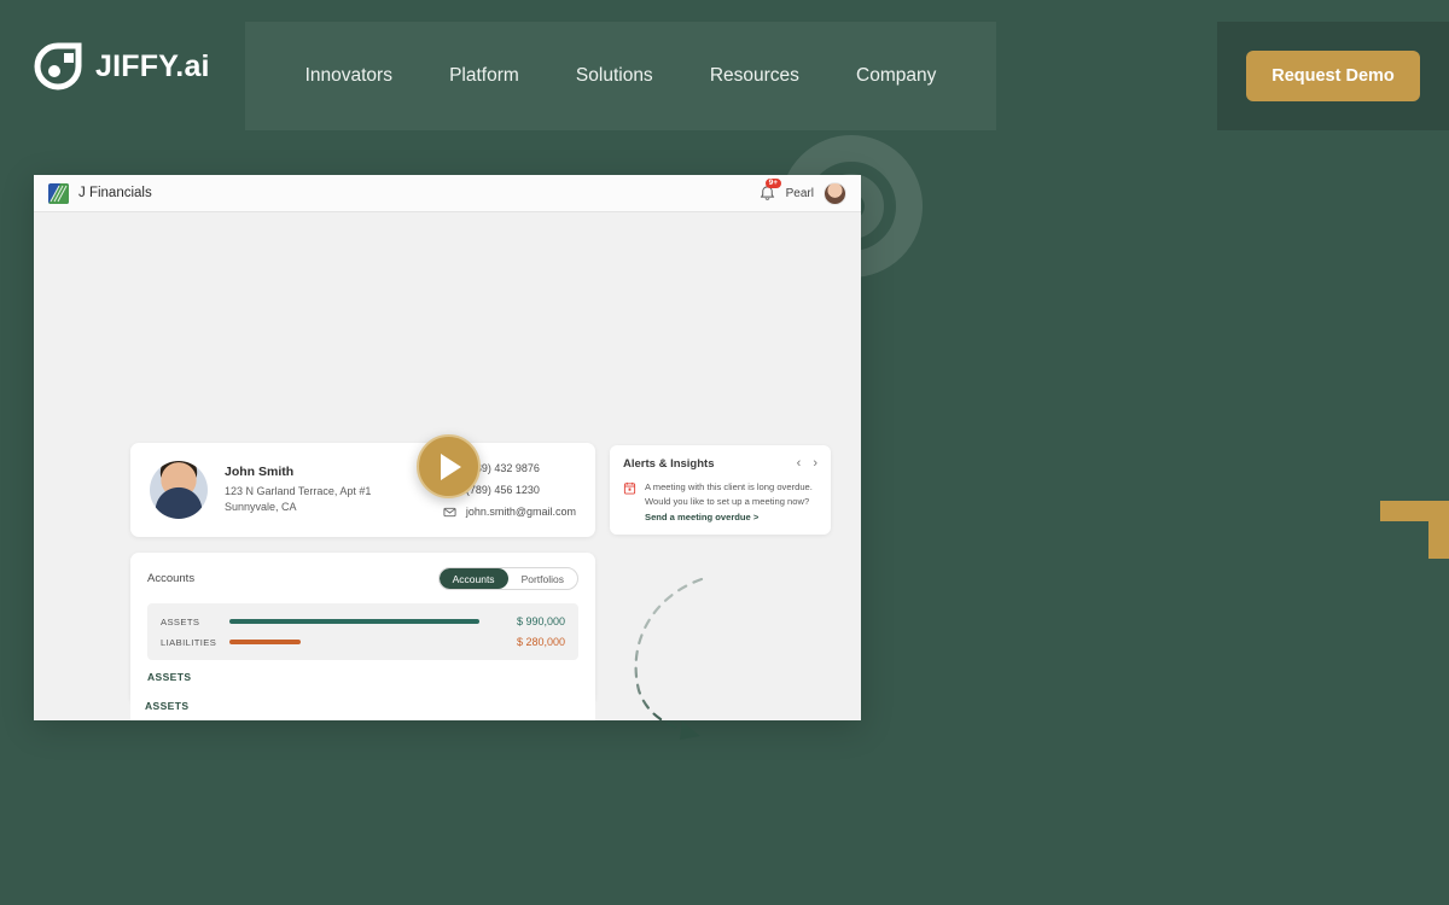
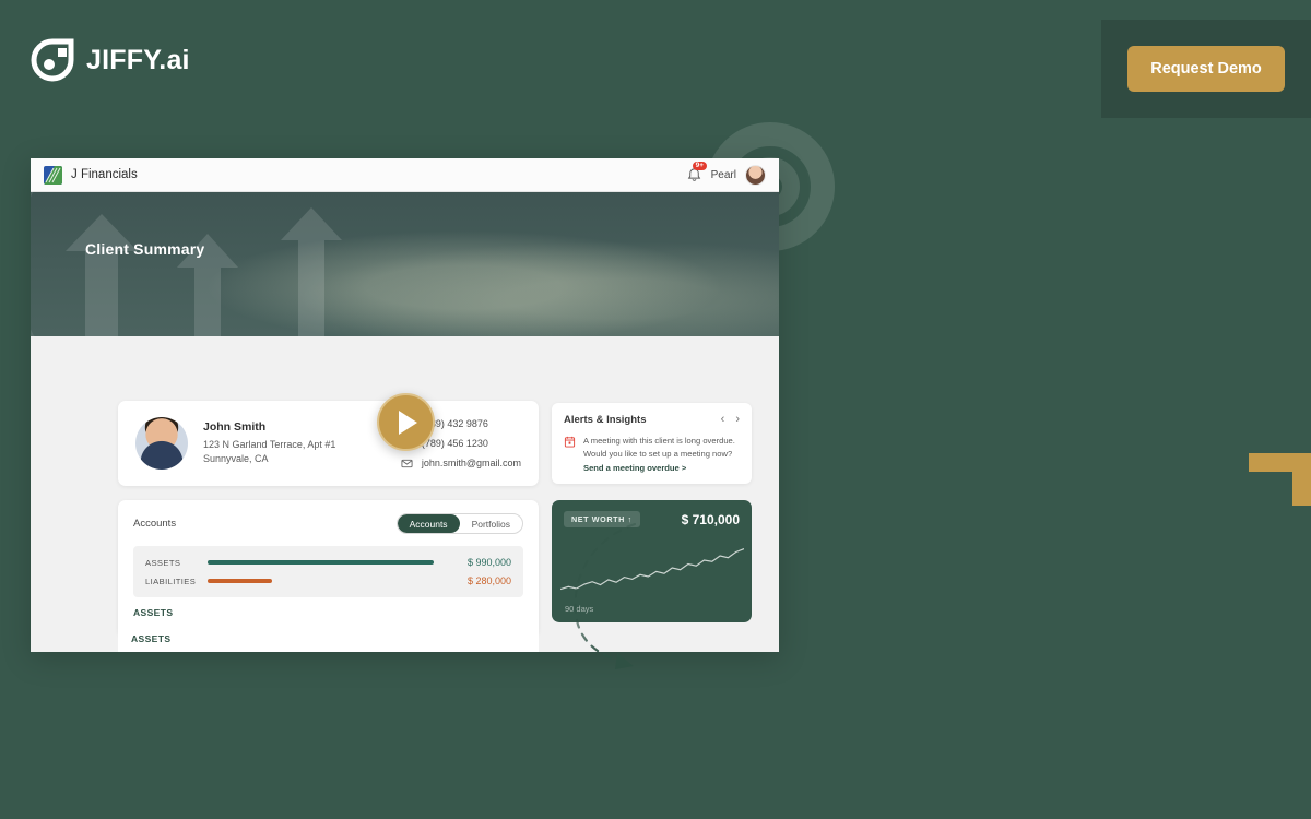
  JIFFY.ai
- Innovators
- Platform
- Solutions
- Resources
- Company
  Request Demo
  J Financials
  Pearl
+ Client Summary
  John Smith
  123 N Garland Terrace, Apt #1
  Sunnyvale, CA
  9) 432 9876
  789) 456 1230
  john.smith@gmail.com
  Alerts & Insights
  ‹
  ›
  A meeting with this client is long overdue. Would you like to set up a meeting now? Send a meeting overdue >
  Accounts
  Accounts
  Portfolios
  ASSETS
  $ 990,000
  LIABILITIES
  $ 280,000
  ASSETS
+ NET WORTH ↑
+ $ 710,000
+ 90 days
  ASSETS
